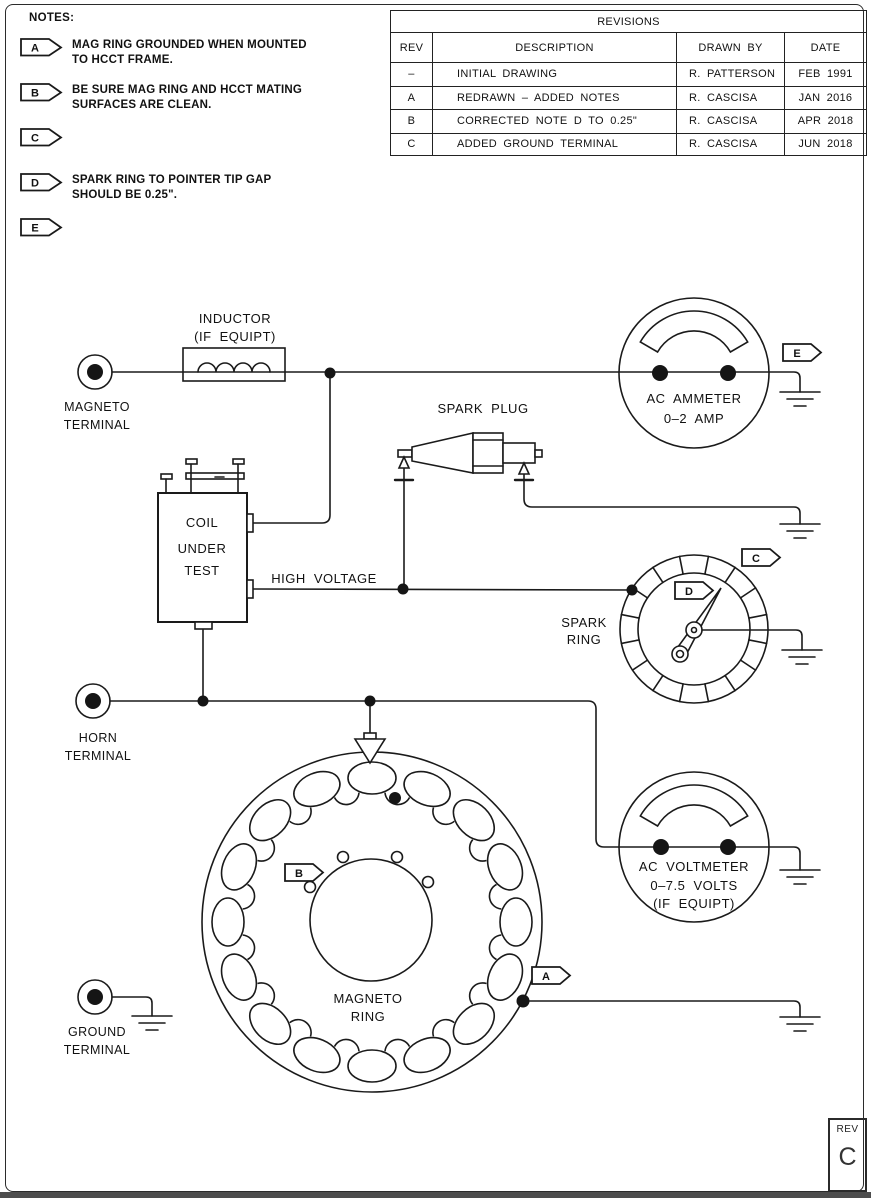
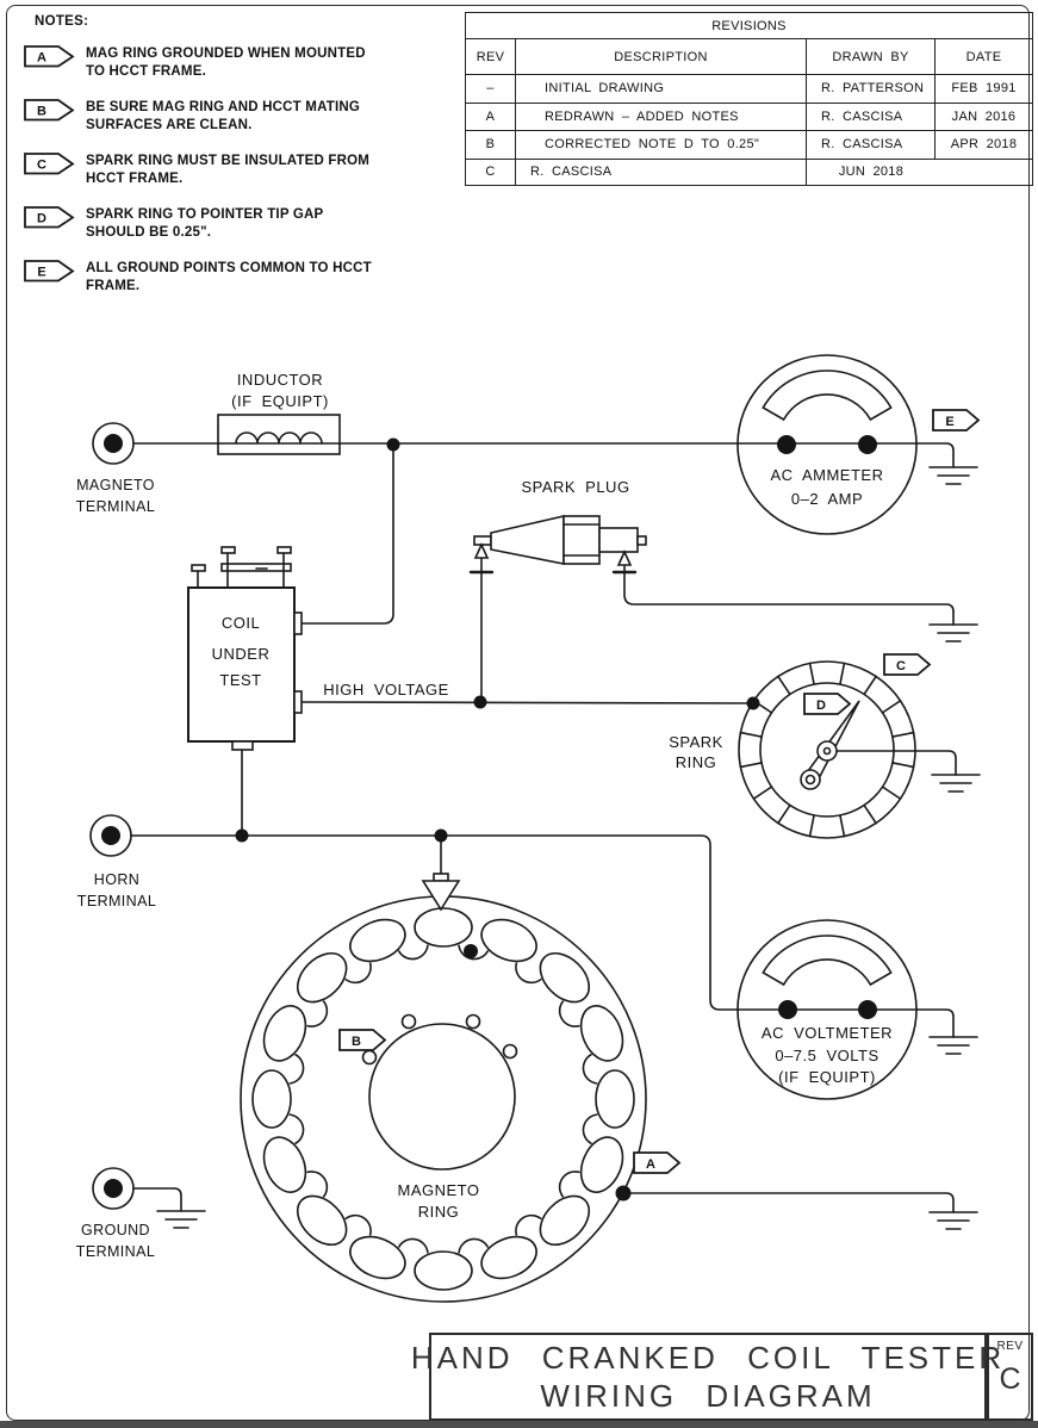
  E
  C
  D
  B
  A
  MAGNETO
  TERMINAL
  INDUCTOR
  (IF EQUIPT)
  SPARK PLUG
  COIL
  UNDER
  TEST
  HIGH VOLTAGE
  AC AMMETER
  0–2 AMP
  SPARK
  RING
  HORN
  TERMINAL
  AC VOLTMETER
  0–7.5 VOLTS
  (IF EQUIPT)
  MAGNETO
  RING
  GROUND
  TERMINAL
  NOTES:
  A
  MAG RING GROUNDED WHEN MOUNTED TO HCCT FRAME.
  B
  BE SURE MAG RING AND HCCT MATING SURFACES ARE CLEAN.
  C
+ SPARK RING MUST BE INSULATED FROM HCCT FRAME.
  D
  SPARK RING TO POINTER TIP GAP SHOULD BE 0.25".
  E
+ ALL GROUND POINTS COMMON TO HCCT FRAME.
  REVISIONS
  REV
  DESCRIPTION
  DRAWN BY
  DATE
  –
  INITIAL DRAWING
  R. PATTERSON
  FEB 1991
  A
  REDRAWN – ADDED NOTES
  R. CASCISA
  JAN 2016
  B
  CORRECTED NOTE D TO 0.25"
  R. CASCISA
  APR 2018
  C
- ADDED GROUND TERMINAL
  R. CASCISA
  JUN 2018
+ HAND CRANKED COIL TESTER
+ WIRING DIAGRAM
  REV
  C
